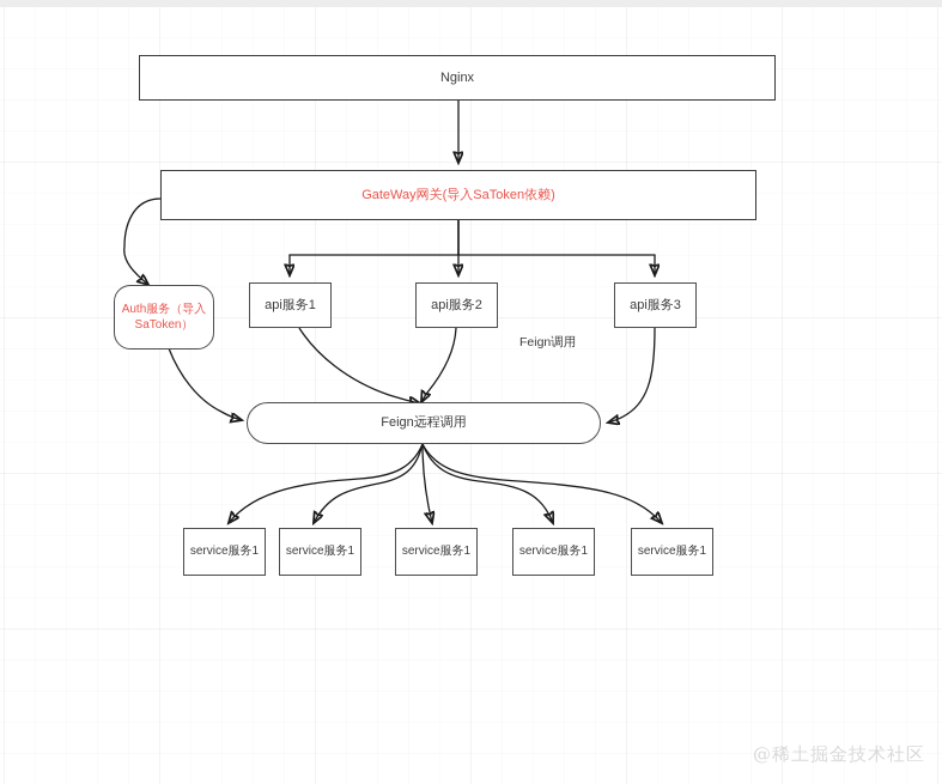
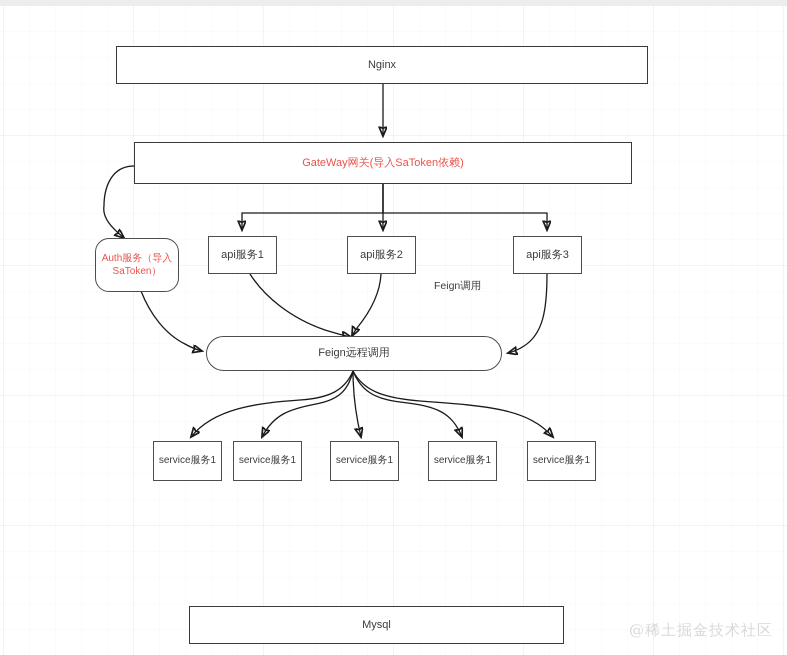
  Nginx
  GateWay网关(导入SaToken依赖)
  Auth服务（导入SaToken）
  api服务1
  api服务2
  api服务3
  Feign调用
  Feign远程调用
  service服务1
  service服务1
  service服务1
  service服务1
  service服务1
+ Mysql
  @稀土掘金技术社区
